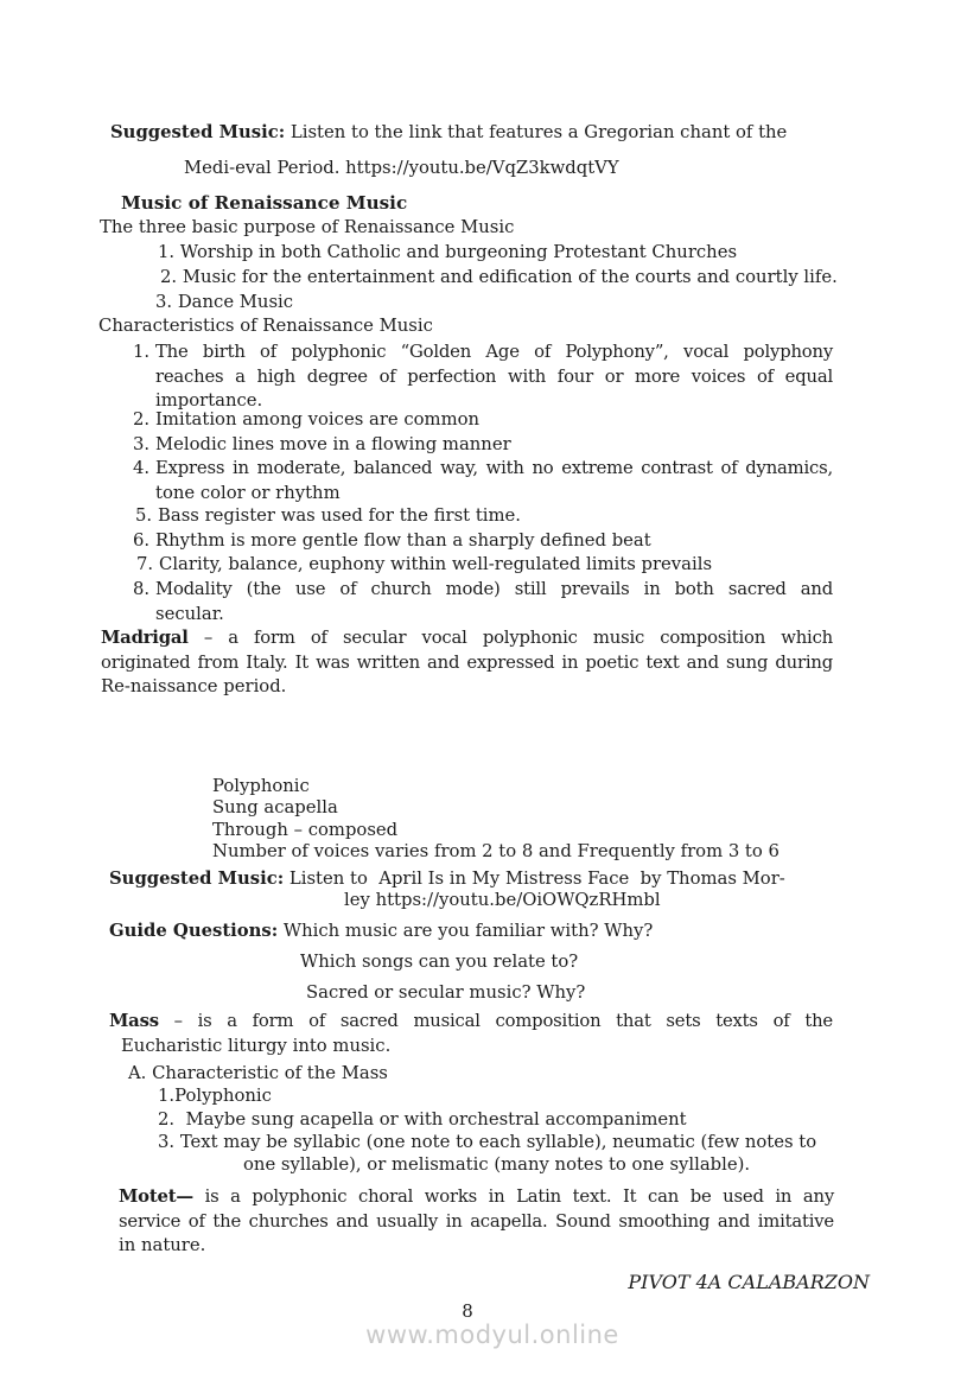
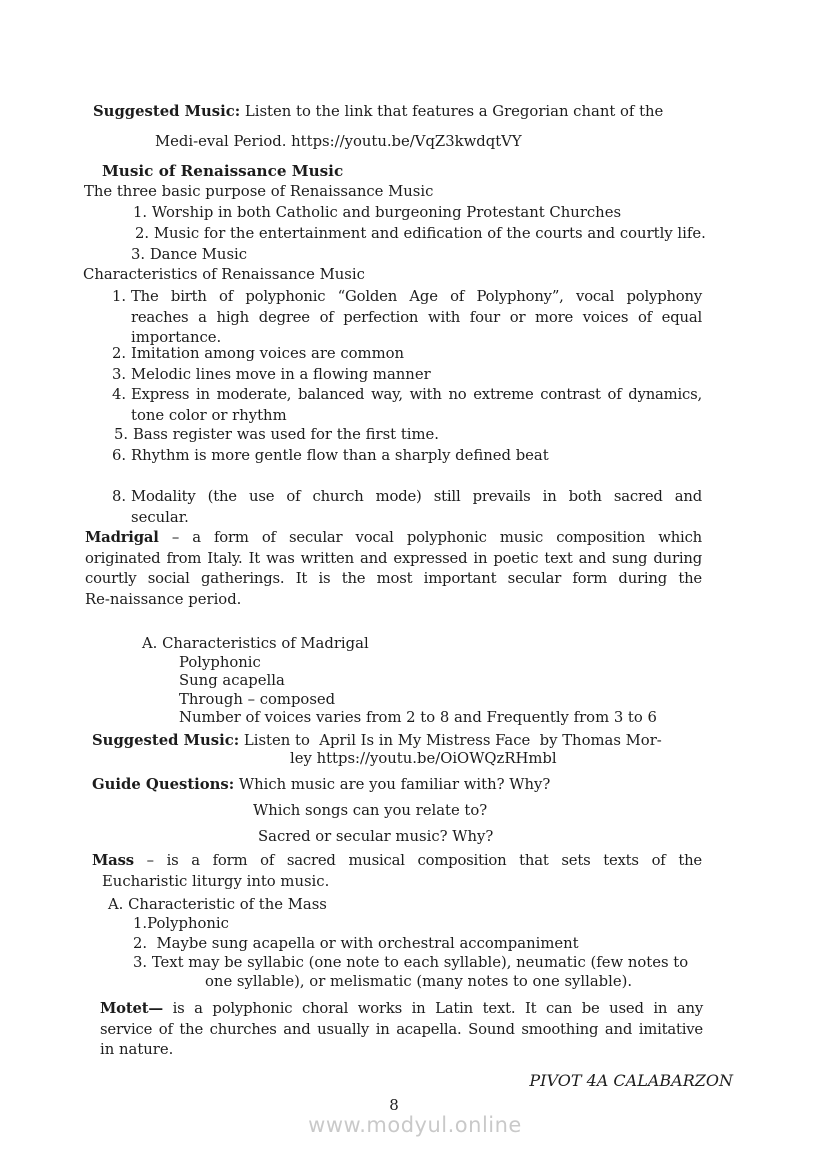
  Suggested Music: Listen to the link that features a Gregorian chant of the
  Medi-eval Period. https://youtu.be/VqZ3kwdqtVY
  Music of Renaissance Music
  The three basic purpose of Renaissance Music
  1. Worship in both Catholic and burgeoning Protestant Churches
  2. Music for the entertainment and edification of the courts and courtly life.
  3. Dance Music
  Characteristics of Renaissance Music
  1.
  The birth of polyphonic “Golden Age of Polyphony”, vocal polyphony
  reaches a high degree of perfection with four or more voices of equal
  importance.
  2.
  Imitation among voices are common
  3.
  Melodic lines move in a flowing manner
  4.
  Express in moderate, balanced way, with no extreme contrast of dynamics,
  tone color or rhythm
  5.
  Bass register was used for the first time.
  6.
  Rhythm is more gentle flow than a sharply defined beat
- 7.
- Clarity, balance, euphony within well-regulated limits prevails
  8.
  Modality (the use of church mode) still prevails in both sacred and
  secular.
  Madrigal – a form of secular vocal polyphonic music composition which
  originated from Italy. It was written and expressed in poetic text and sung during
+ courtly social gatherings. It is the most important secular form during the
  Re-naissance period.
+ A. Characteristics of Madrigal
  Polyphonic
  Sung acapella
  Through – composed
  Number of voices varies from 2 to 8 and Frequently from 3 to 6
  Suggested Music: Listen to April Is in My Mistress Face by Thomas Mor-
  ley https://youtu.be/OiOWQzRHmbl
  Guide Questions: Which music are you familiar with? Why?
  Which songs can you relate to?
  Sacred or secular music? Why?
  Mass – is a form of sacred musical composition that sets texts of the
  Eucharistic liturgy into music.
  A. Characteristic of the Mass
  1.Polyphonic
  2. Maybe sung acapella or with orchestral accompaniment
  3. Text may be syllabic (one note to each syllable), neumatic (few notes to
  one syllable), or melismatic (many notes to one syllable).
  Motet— is a polyphonic choral works in Latin text. It can be used in any
  service of the churches and usually in acapella. Sound smoothing and imitative
  in nature.
  PIVOT 4A CALABARZON
  8
  www.modyul.online
